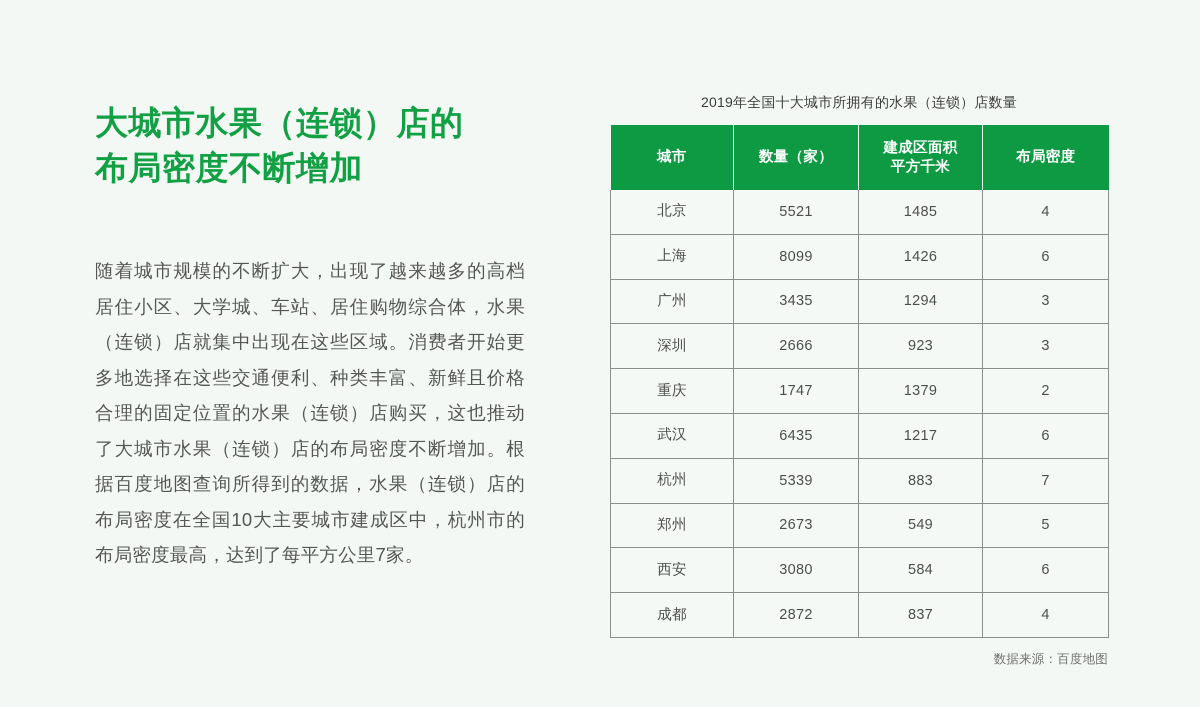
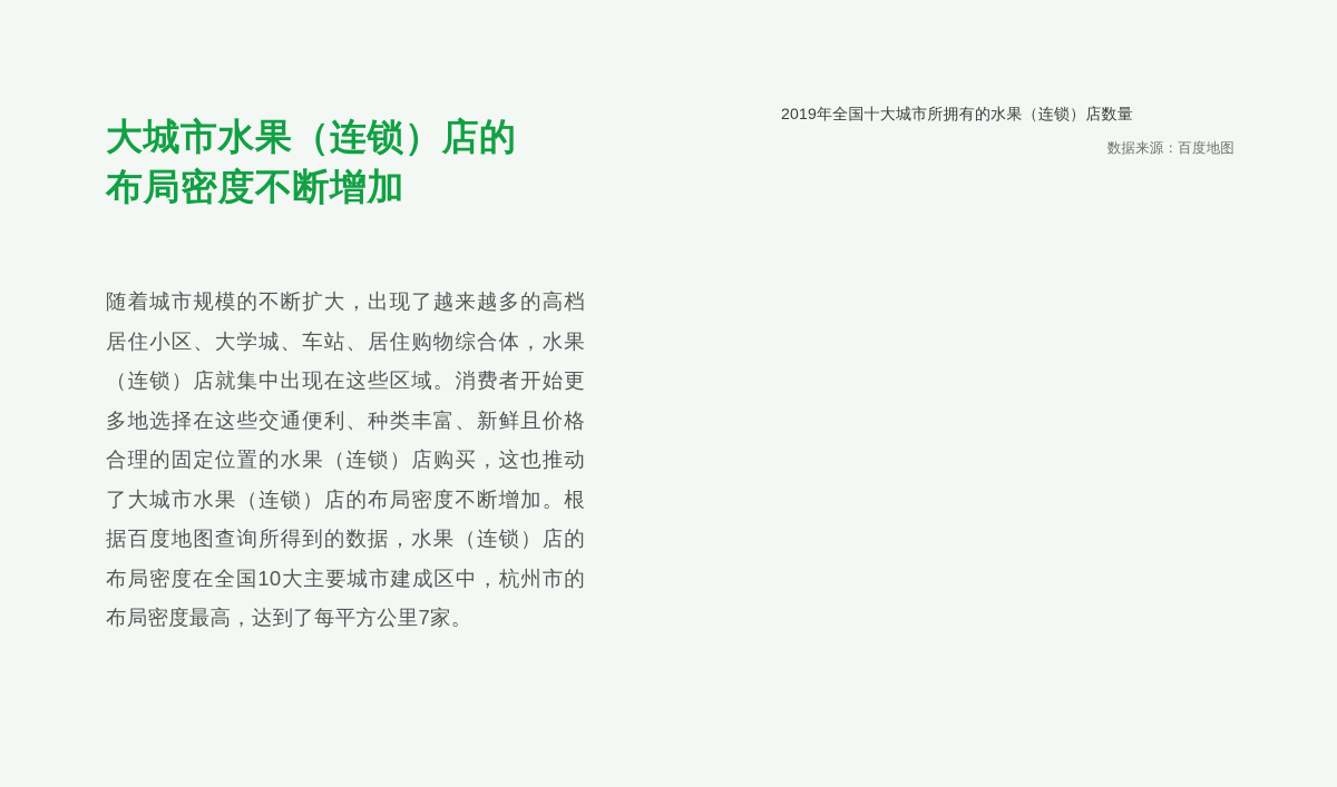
  大城市水果（连锁）店的
  布局密度不断增加
  随着城市规模的不断扩大，出现了越来越多的高档居住小区、大学城、车站、居住购物综合体，水果（连锁）店就集中出现在这些区域。消费者开始更多地选择在这些交通便利、种类丰富、新鲜且价格合理的固定位置的水果（连锁）店购买，这也推动了大城市水果（连锁）店的布局密度不断增加。根据百度地图查询所得到的数据，水果（连锁）店的布局密度在全国10大主要城市建成区中，杭州市的布局密度最高，达到了每平方公里7家。
  2019年全国十大城市所拥有的水果（连锁）店数量
- 城市	数量（家）	建成区面积 平方千米	布局密度
- 北京	5521	1485	4
- 上海	8099	1426	6
- 广州	3435	1294	3
- 深圳	2666	923	3
- 重庆	1747	1379	2
- 武汉	6435	1217	6
- 杭州	5339	883	7
- 郑州	2673	549	5
- 西安	3080	584	6
- 成都	2872	837	4
  数据来源：百度地图
